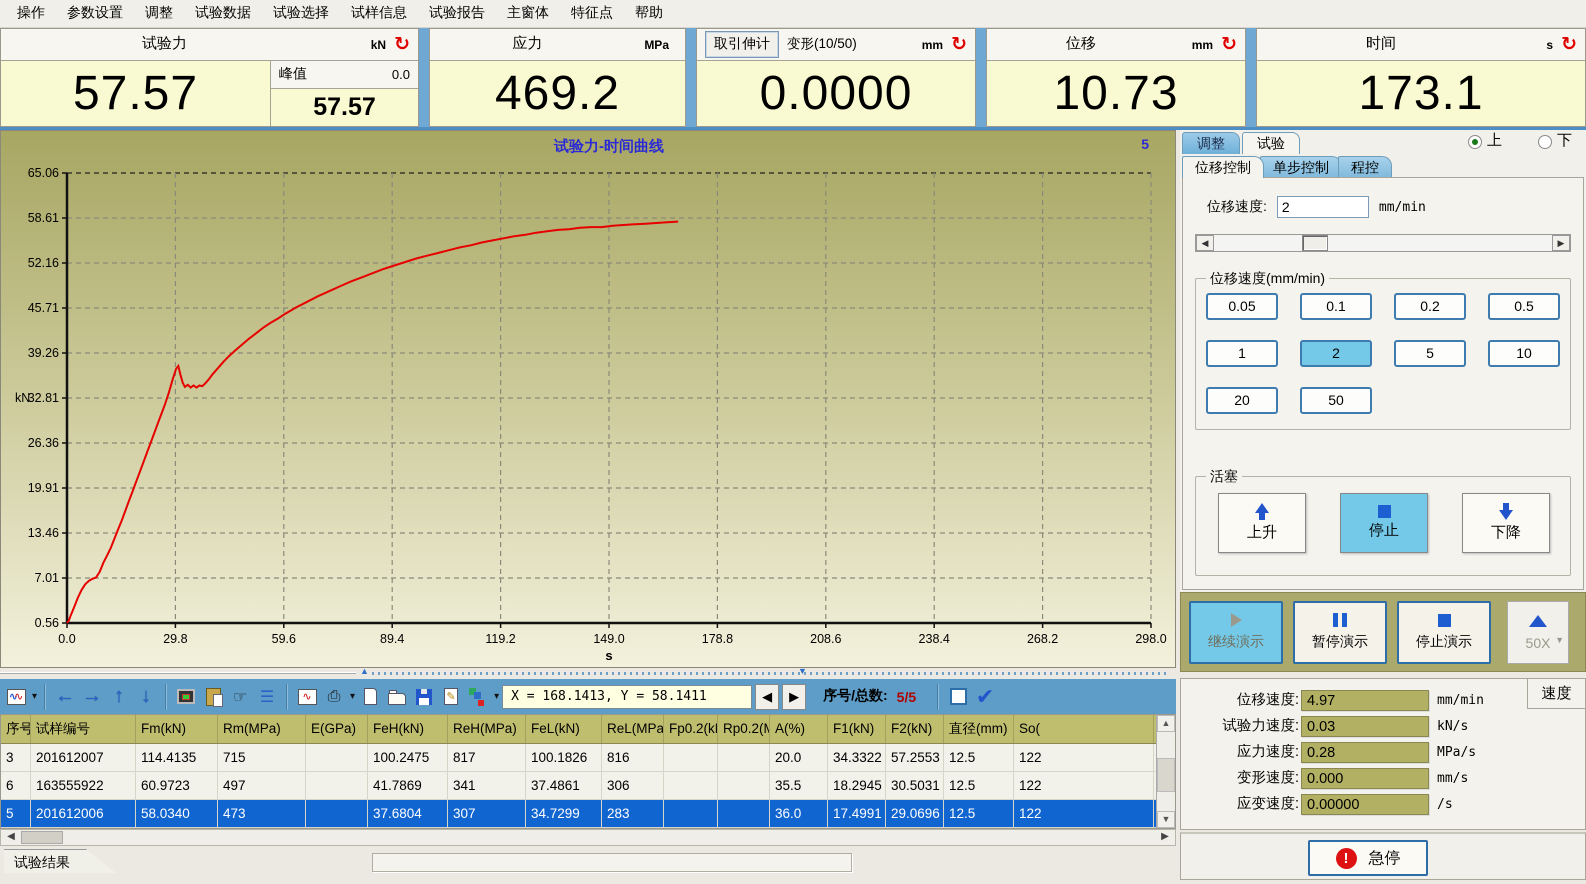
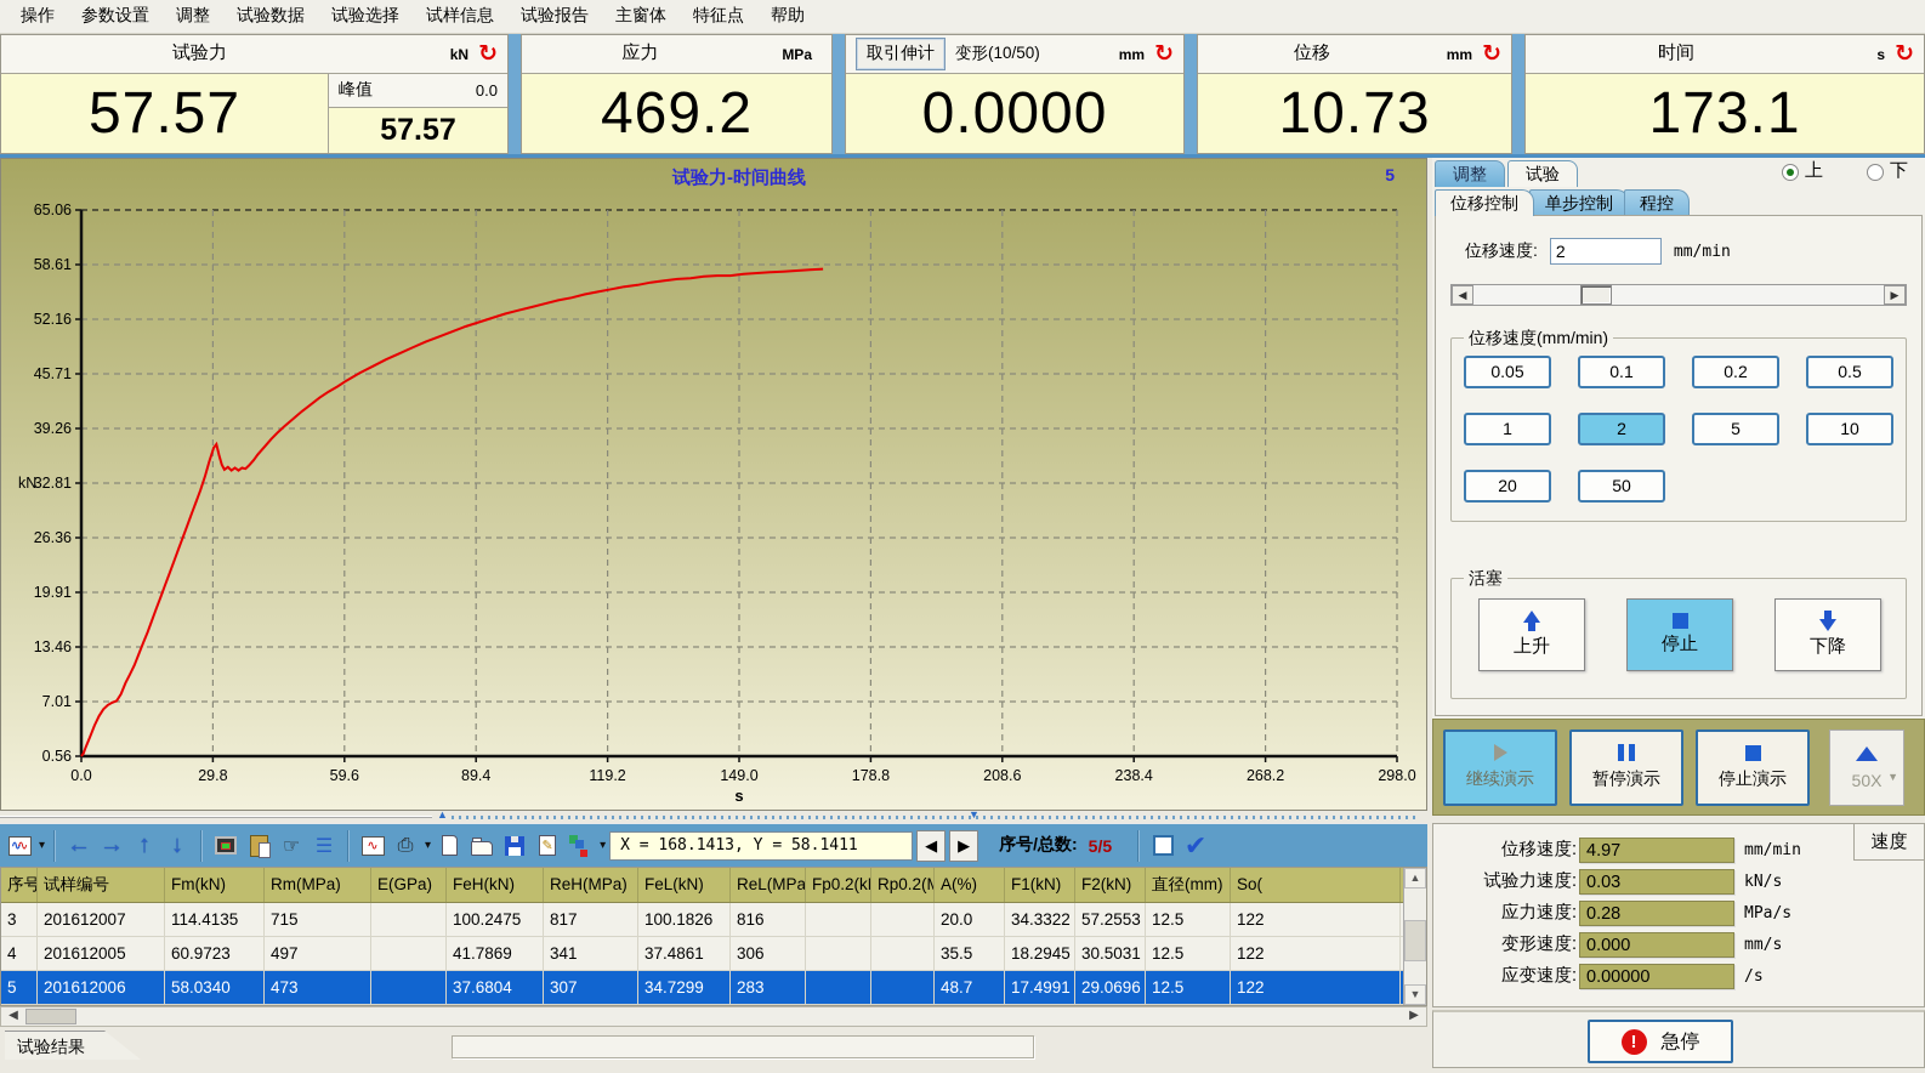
  操作
  参数设置
  调整
  试验数据
  试验选择
  试样信息
  试验报告
  主窗体
  特征点
  帮助
  试验力
  kN
  ↻
  57.57
  峰值
  0.0
  57.57
  应力
  MPa
  469.2
  取引伸计
  变形(10/50)
  mm
  ↻
  0.0000
  位移
  mm
  ↻
  10.73
  时间
  s
  ↻
  173.1
  65.06
  58.61
  52.16
  45.71
  39.26
  32.81
  26.36
  19.91
  13.46
  7.01
  0.56
  0.0
  29.8
  59.6
  89.4
  119.2
  149.0
  178.8
  208.6
  238.4
  268.2
  298.0
  kN
  s
  试验力-时间曲线
  5
  ▲
  ▼
  ∿
  ∿
  ▾
  ←
  →
  ↑
  ↓
  ☞
  ☰
  ∿
  ⎙
  ▾
  ✎
  ▾
  X = 168.1413, Y = 58.1411
  ◀
  ▶
  序号/总数:
  5/5
  ✔
  序号
  试样编号
  Fm(kN)
  Rm(MPa)
  E(GPa)
  FeH(kN)
  ReH(MPa)
  FeL(kN)
  ReL(MPa
  Fp0.2(k
  Rp0.2(M
  A(%)
  F1(kN)
  F2(kN)
  直径(mm)
  So(
  3
  201612007
  114.4135
  715
  100.2475
  817
  100.1826
  816
  20.0
  34.3322
  57.2553
  12.5
  122
- 6
+ 4
- 163555922
+ 201612005
  60.9723
  497
  41.7869
  341
  37.4861
  306
  35.5
  18.2945
  30.5031
  12.5
  122
  5
  201612006
  58.0340
  473
  37.6804
  307
  34.7299
  283
- 36.0
+ 48.7
  17.4991
  29.0696
  12.5
  122
  ▲
  ▼
  ◀
  ▶
  试验结果
  调整
  试验
  上
  下
  位移控制
  单步控制
  程控
  位移速度:
  2
  mm/min
  ◀
  ▶
  位移速度(mm/min)
  0.05
  0.1
  0.2
  0.5
  1
  2
  5
  10
  20
  50
  活塞
  上升
  停止
  下降
  继续演示
  暂停演示
  停止演示
  50X
  ▼
  位移速度:
  4.97
  mm/min
  试验力速度:
  0.03
  kN/s
  应力速度:
  0.28
  MPa/s
  变形速度:
  0.000
  mm/s
  应变速度:
  0.00000
  /s
  速度
  !
  急停
